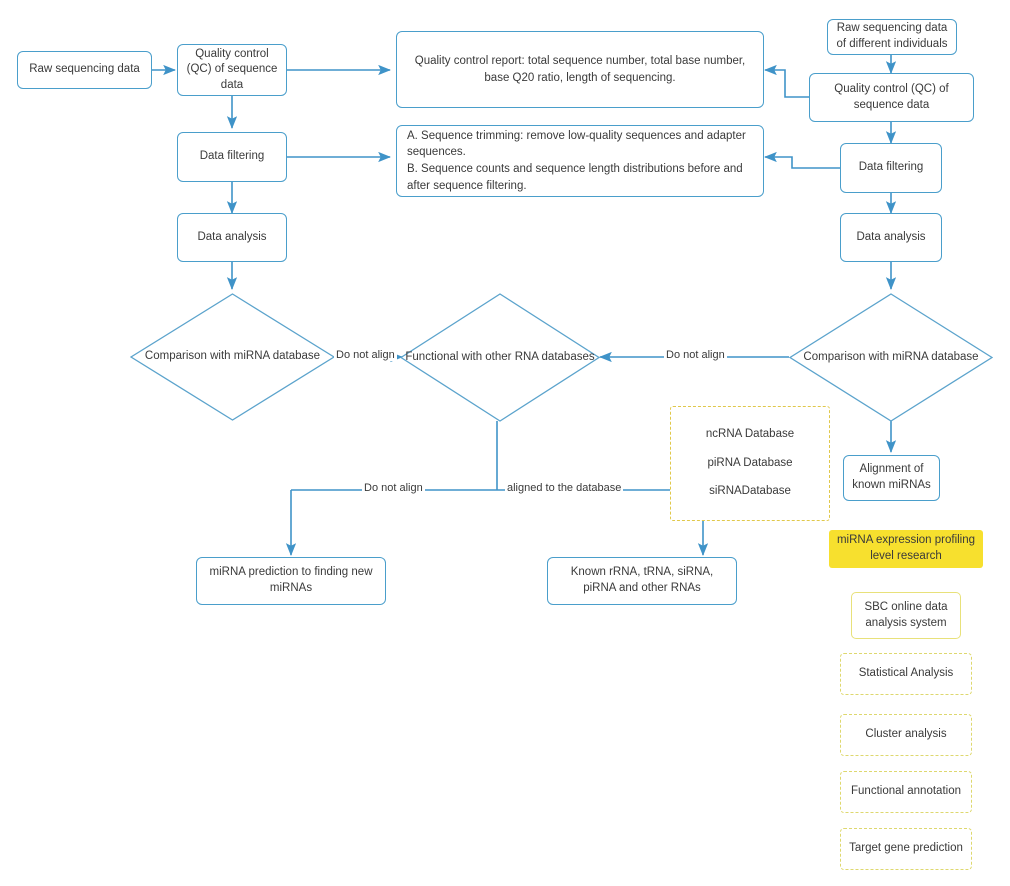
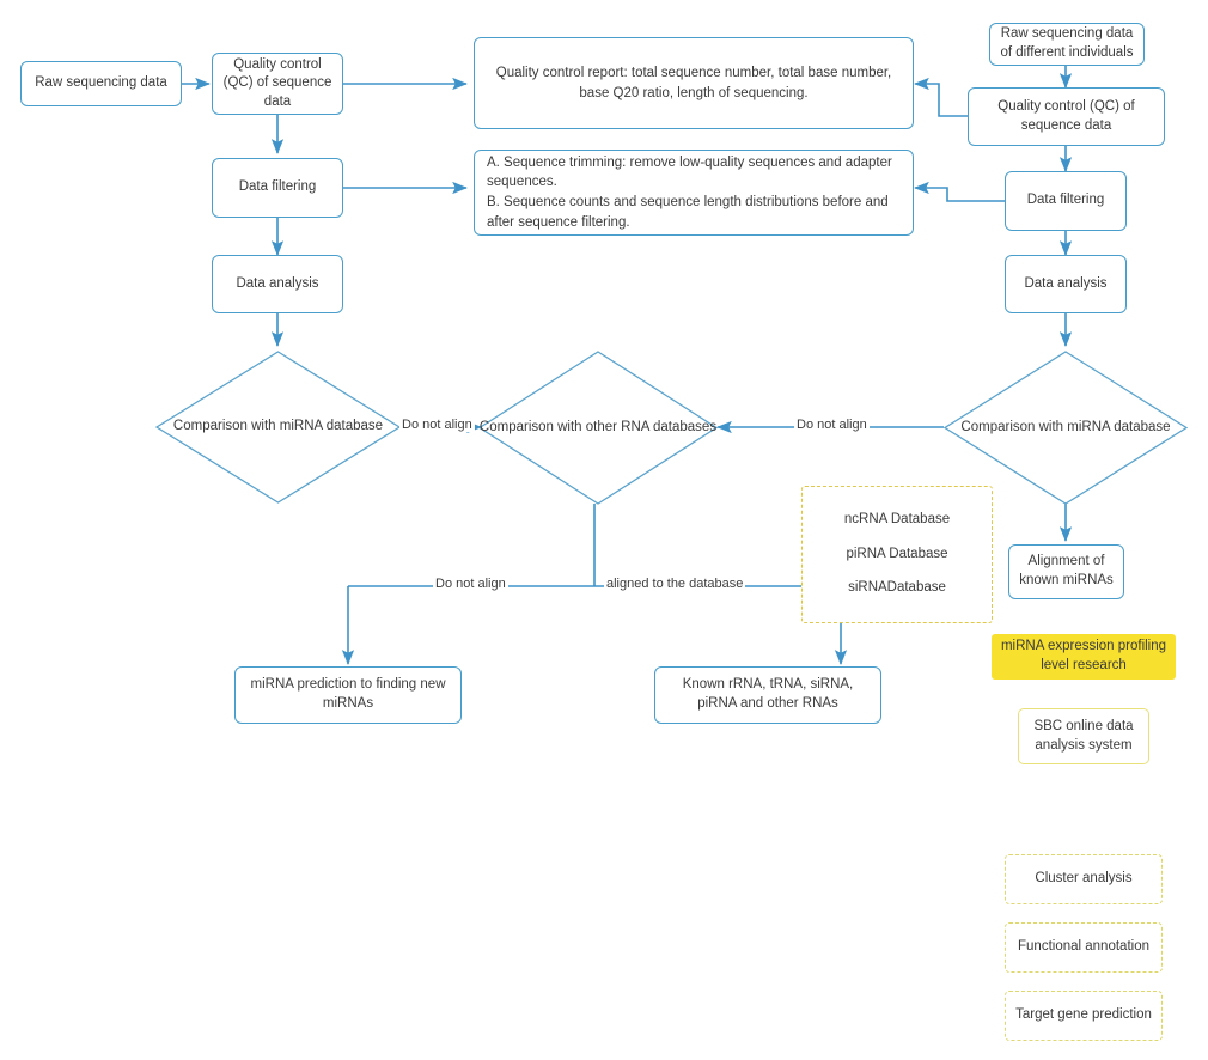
  Raw sequencing data
  Quality control (QC) of sequence data
  Data filtering
  Data analysis
  Quality control report: total sequence number, total base number, base Q20 ratio, length of sequencing.
  A. Sequence trimming: remove low-quality sequences and adapter sequences.
  B. Sequence counts and sequence length distributions before and after sequence filtering.
  Raw sequencing data of different individuals
  Quality control (QC) of sequence data
  Data filtering
  Data analysis
  Alignment of known miRNAs
  miRNA expression profiling level research
  Comparison with miRNA database
- Functional with other RNA databases
+ Comparison with other RNA databases
  Comparison with miRNA database
  Do not align
  Do not align
  Do not align
  aligned to the database
  ncRNA Database
  piRNA Database
  siRNADatabase
  miRNA prediction to finding new miRNAs
  Known rRNA, tRNA, siRNA, piRNA and other RNAs
  SBC online data analysis system
- Statistical Analysis
  Cluster analysis
  Functional annotation
  Target gene prediction
